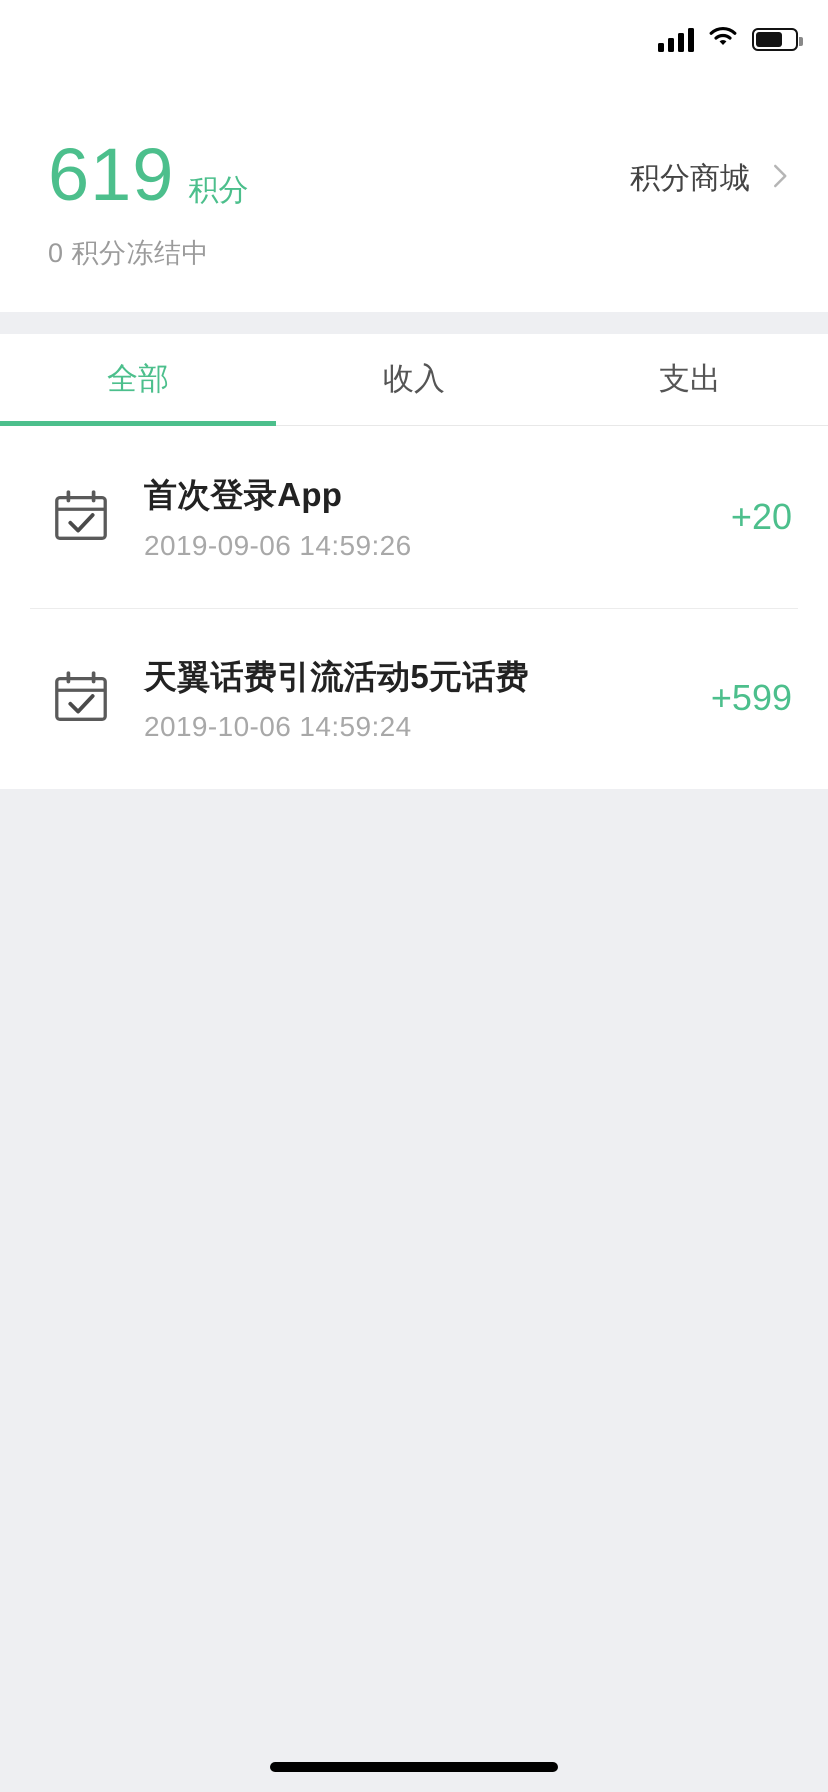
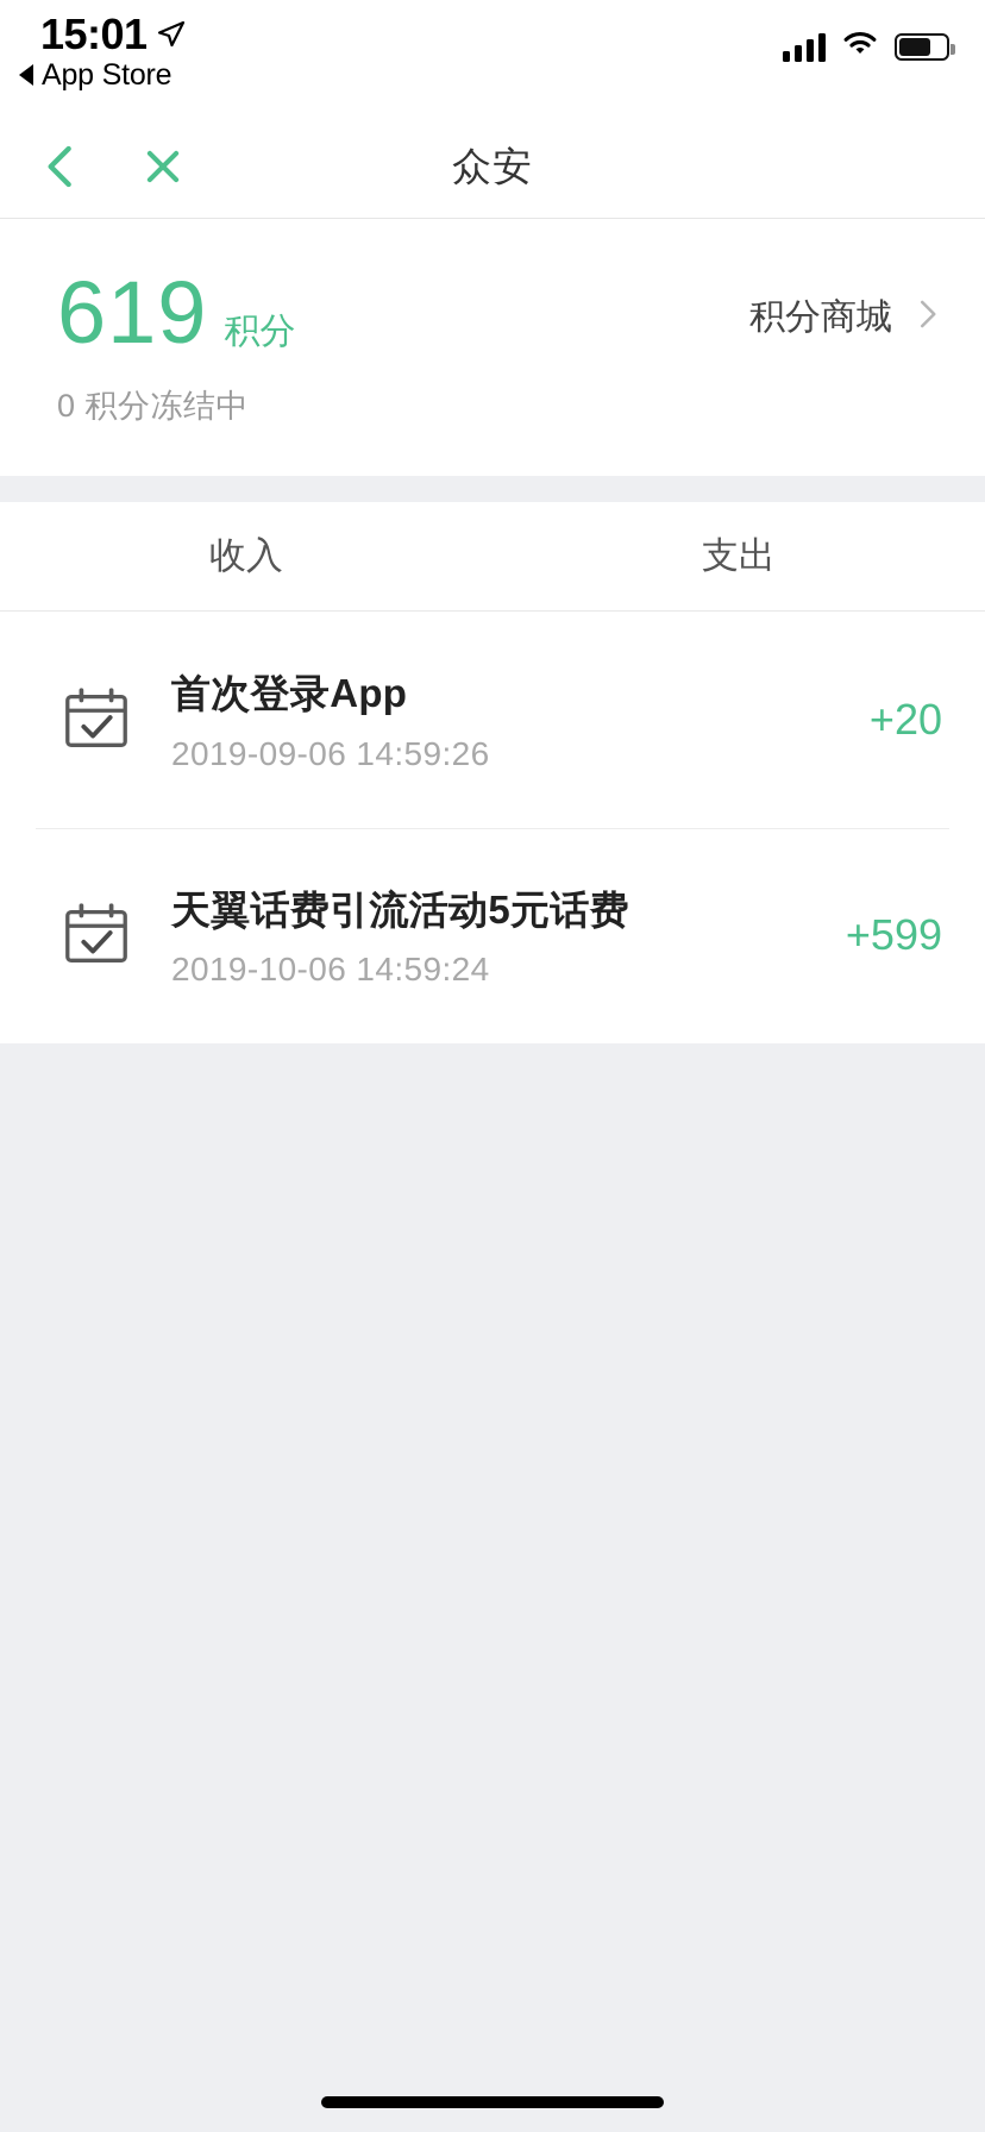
+ 15:01
+ App Store
+ 众安
  619
  积分
  0 积分冻结中
  积分商城
- 全部
  收入
  支出
  首次登录App
  2019-09-06 14:59:26
  +20
  天翼话费引流活动5元话费
  2019-10-06 14:59:24
  +599
